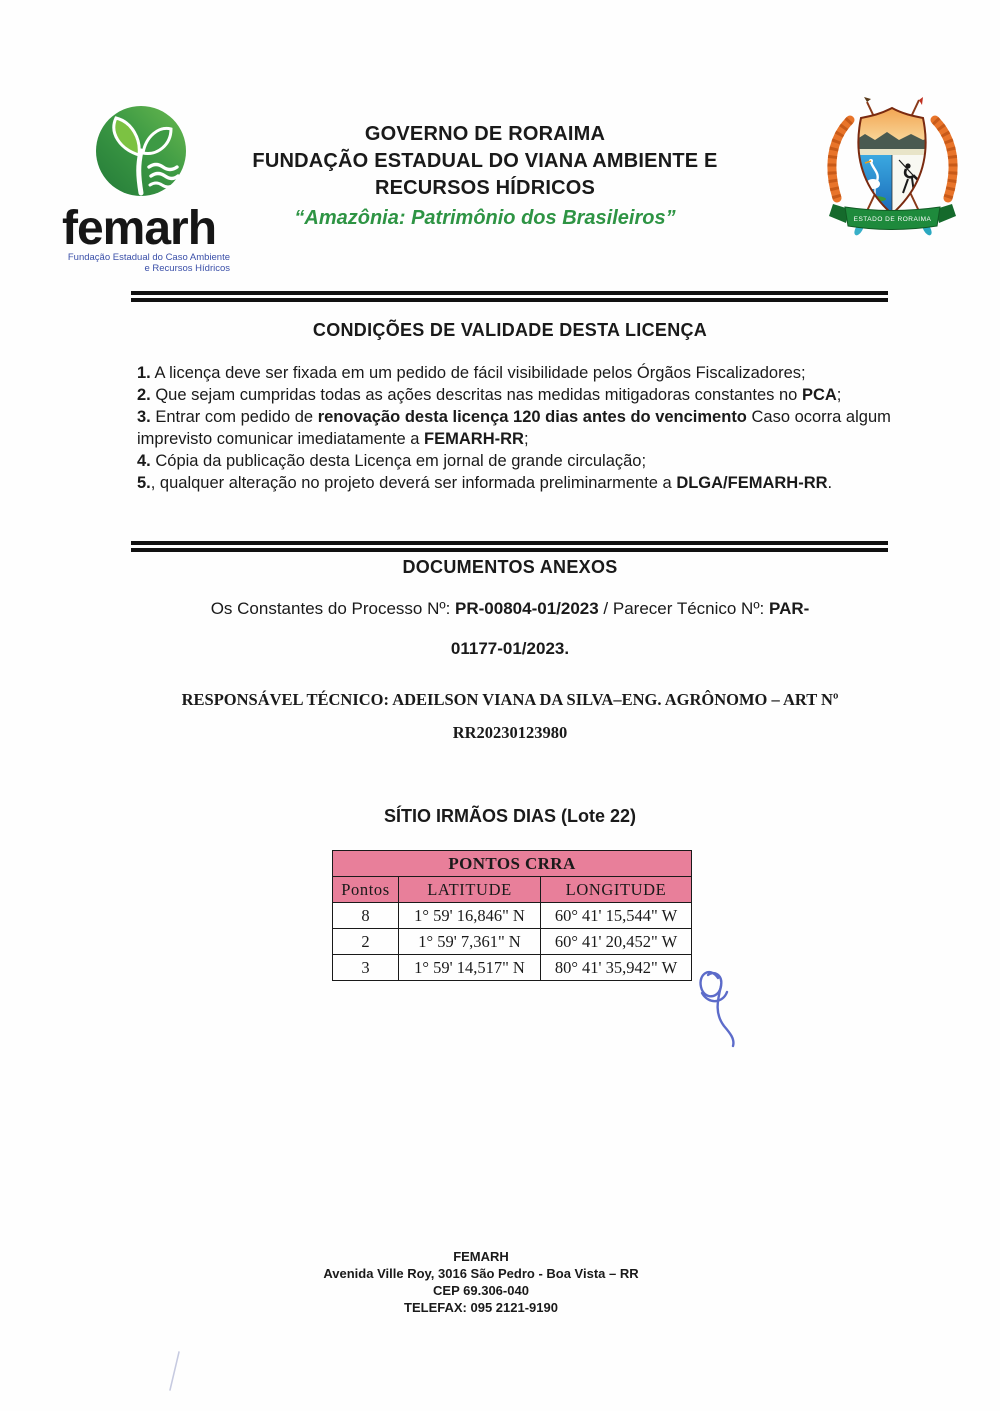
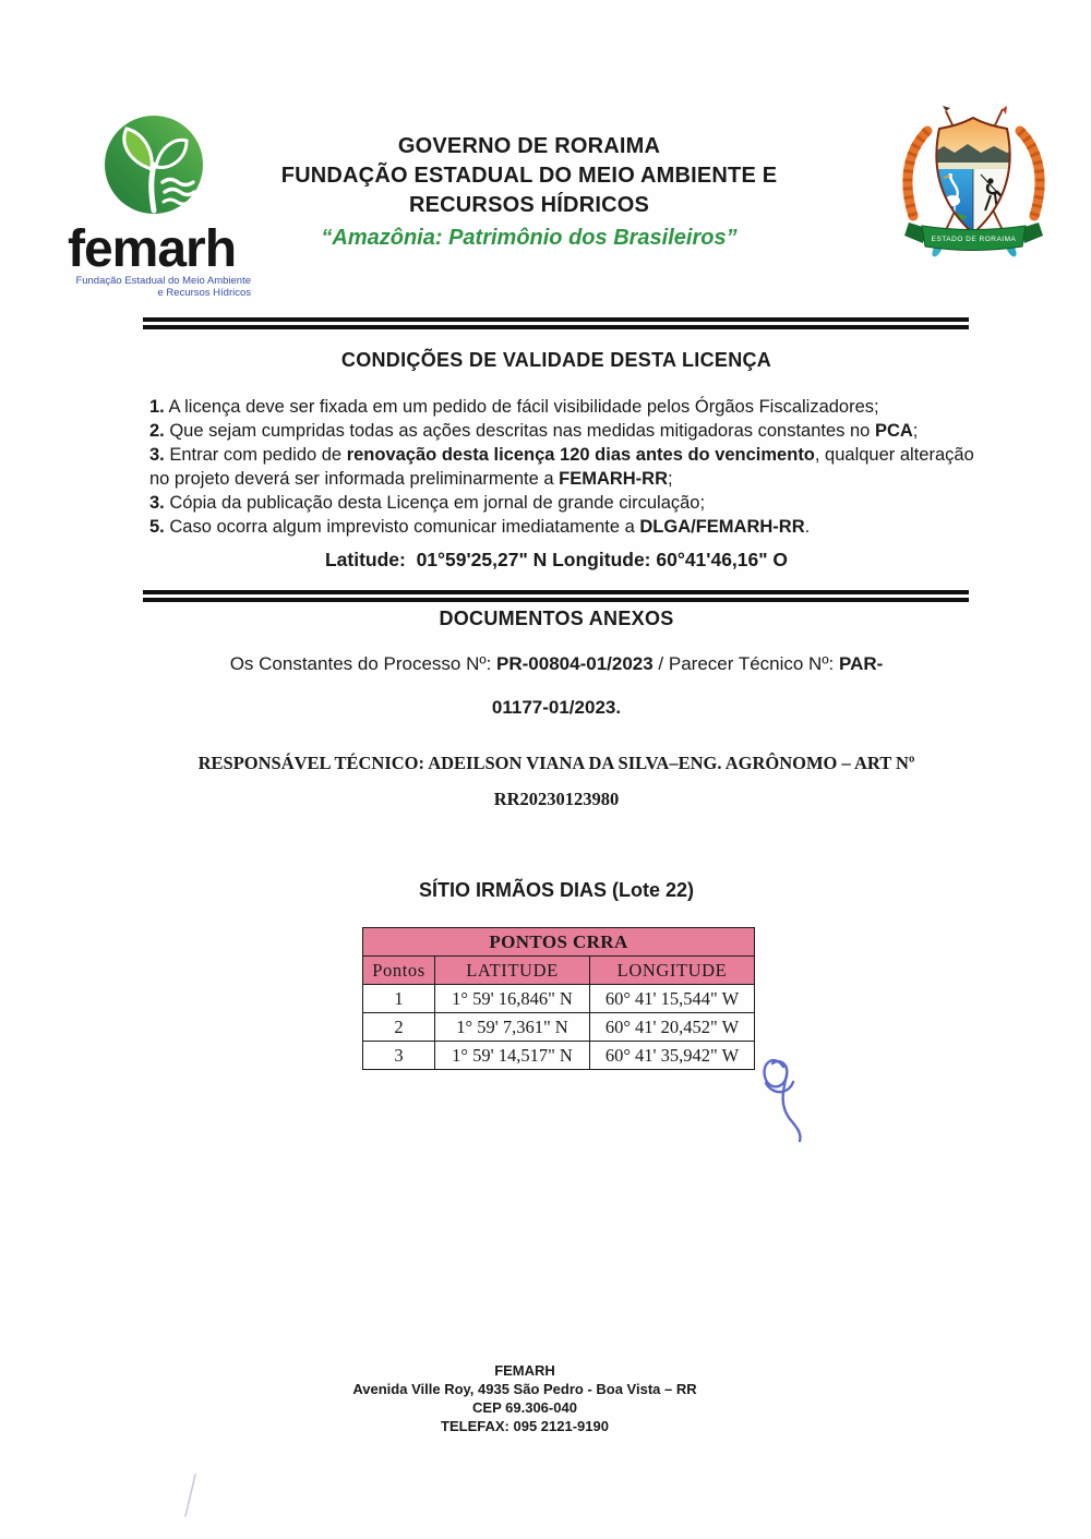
  femarh
- Fundação Estadual do Caso Ambiente
+ Fundação Estadual do Meio Ambiente
  e Recursos Hídricos
  GOVERNO DE RORAIMA
- FUNDAÇÃO ESTADUAL DO VIANA AMBIENTE E
+ FUNDAÇÃO ESTADUAL DO MEIO AMBIENTE E
  RECURSOS HÍDRICOS
  “Amazônia: Patrimônio dos Brasileiros”
  CONDIÇÕES DE VALIDADE DESTA LICENÇA
  1. A licença deve ser fixada em um pedido de fácil visibilidade pelos Órgãos Fiscalizadores;
  2. Que sejam cumpridas todas as ações descritas nas medidas mitigadoras constantes no PCA;
- 3. Entrar com pedido de renovação desta licença 120 dias antes do vencimento Caso ocorra algum imprevisto comunicar imediatamente a FEMARH-RR;
+ 3. Entrar com pedido de renovação desta licença 120 dias antes do vencimento, qualquer alteração no projeto deverá ser informada preliminarmente a FEMARH-RR;
- 4. Cópia da publicação desta Licença em jornal de grande circulação;
+ 3. Cópia da publicação desta Licença em jornal de grande circulação;
- 5., qualquer alteração no projeto deverá ser informada preliminarmente a DLGA/FEMARH-RR.
+ 5. Caso ocorra algum imprevisto comunicar imediatamente a DLGA/FEMARH-RR.
+ Latitude: 01°59'25,27" N Longitude: 60°41'46,16" O
  DOCUMENTOS ANEXOS
  Os Constantes do Processo Nº: PR-00804-01/2023 / Parecer Técnico Nº: PAR-
  01177-01/2023.
  RESPONSÁVEL TÉCNICO: ADEILSON VIANA DA SILVA–ENG. AGRÔNOMO – ART Nº
  RR20230123980
  SÍTIO IRMÃOS DIAS (Lote 22)
  PONTOS CRRA
  Pontos	LATITUDE	LONGITUDE
- 8	1° 59' 16,846" N	60° 41' 15,544" W
+ 1	1° 59' 16,846" N	60° 41' 15,544" W
  2	1° 59' 7,361" N	60° 41' 20,452" W
- 3	1° 59' 14,517" N	80° 41' 35,942" W
+ 3	1° 59' 14,517" N	60° 41' 35,942" W
  FEMARH
- Avenida Ville Roy, 3016 São Pedro - Boa Vista – RR
+ Avenida Ville Roy, 4935 São Pedro - Boa Vista – RR
  CEP 69.306-040
  TELEFAX: 095 2121-9190
